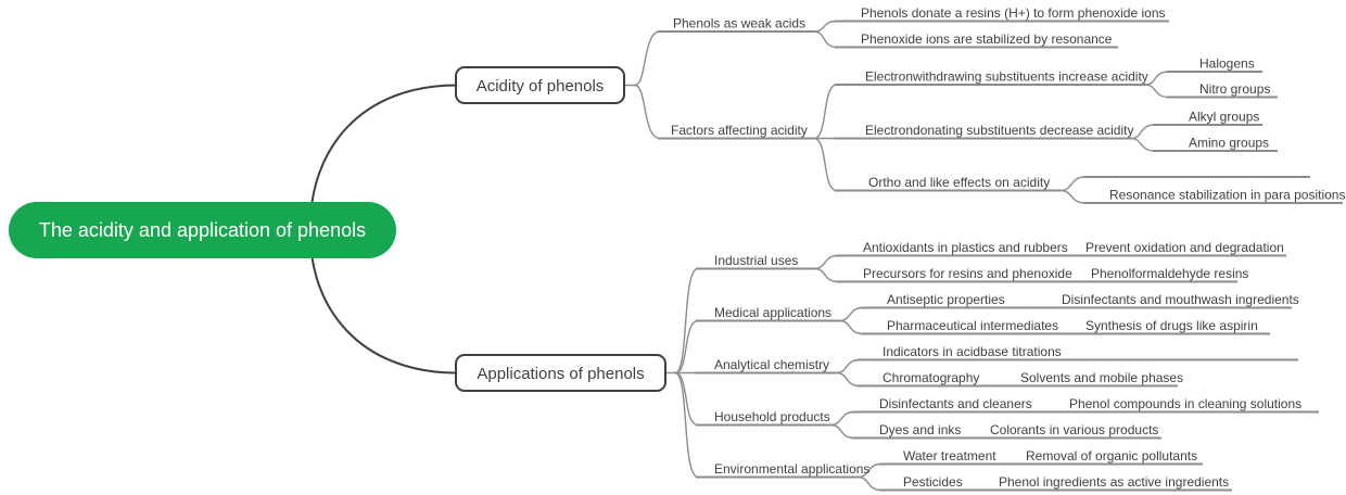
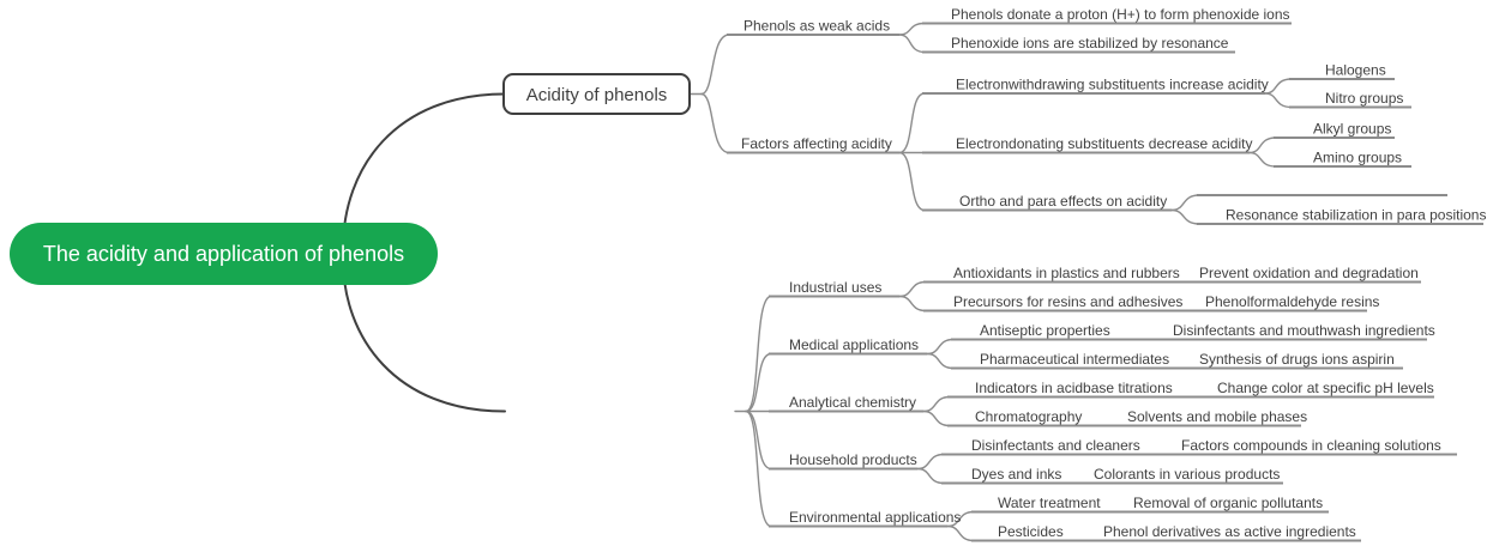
  The acidity and application of phenols
  Acidity of phenols
- Applications of phenols
  Phenols as weak acids
- Phenols donate a resins (H+) to form phenoxide ions
+ Phenols donate a proton (H+) to form phenoxide ions
  Phenoxide ions are stabilized by resonance
  Factors affecting acidity
  Electronwithdrawing substituents increase acidity
  Halogens
  Nitro groups
  Electrondonating substituents decrease acidity
  Alkyl groups
  Amino groups
- Ortho and like effects on acidity
+ Ortho and para effects on acidity
  Resonance stabilization in para positions
  Industrial uses
  Antioxidants in plastics and rubbers
  Prevent oxidation and degradation
- Precursors for resins and phenoxide
+ Precursors for resins and adhesives
  Phenolformaldehyde resins
  Medical applications
  Antiseptic properties
  Disinfectants and mouthwash ingredients
  Pharmaceutical intermediates
- Synthesis of drugs like aspirin
+ Synthesis of drugs ions aspirin
  Analytical chemistry
  Indicators in acidbase titrations
+ Change color at specific pH levels
  Chromatography
  Solvents and mobile phases
  Household products
  Disinfectants and cleaners
- Phenol compounds in cleaning solutions
+ Factors compounds in cleaning solutions
  Dyes and inks
  Colorants in various products
  Environmental applications
  Water treatment
  Removal of organic pollutants
  Pesticides
- Phenol ingredients as active ingredients
+ Phenol derivatives as active ingredients
